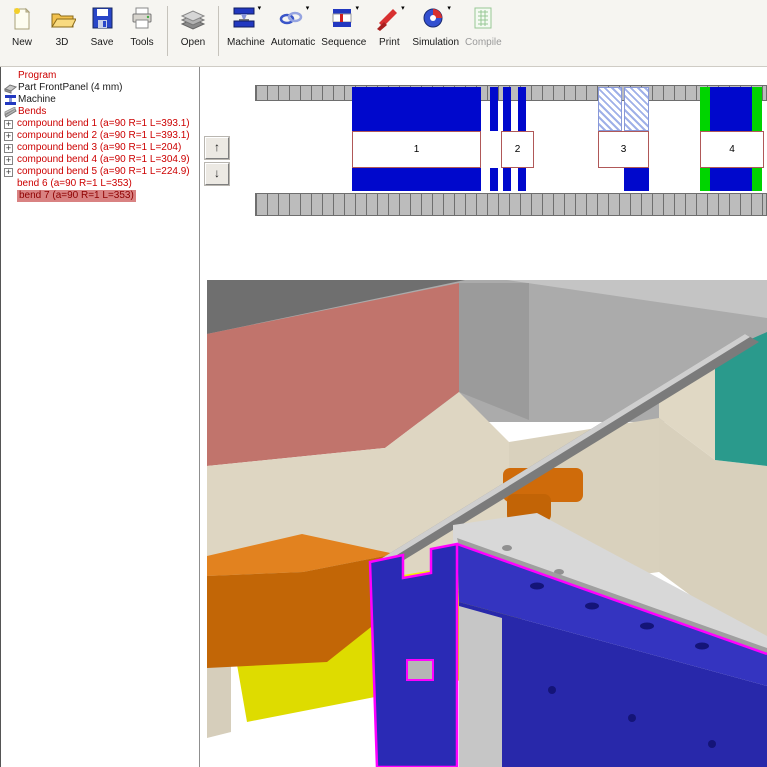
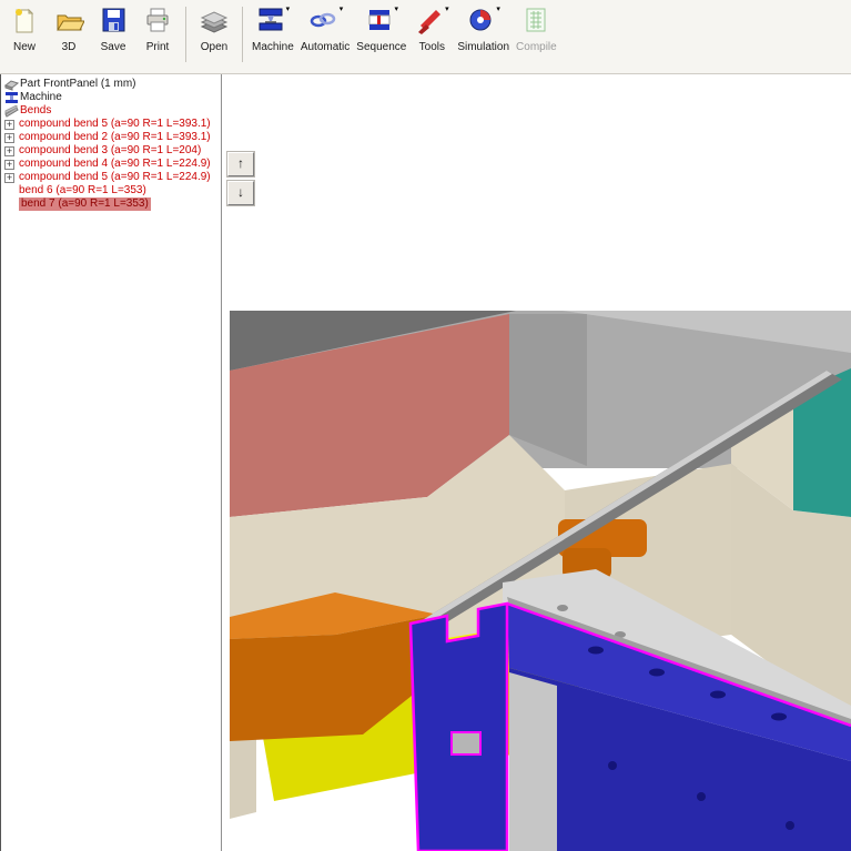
  New
  3D
  Save
- Tools
+ Print
  Open
  Machine
  Automatic
  Sequence
- Print
+ Tools
  Simulation
  Compile
- Program
- Part FrontPanel (4 mm)
+ Part FrontPanel (1 mm)
  Machine
  Bends
  +
- compound bend 1 (a=90 R=1 L=393.1)
+ compound bend 5 (a=90 R=1 L=393.1)
  +
  compound bend 2 (a=90 R=1 L=393.1)
  +
  compound bend 3 (a=90 R=1 L=204)
  +
- compound bend 4 (a=90 R=1 L=304.9)
+ compound bend 4 (a=90 R=1 L=224.9)
  +
  compound bend 5 (a=90 R=1 L=224.9)
  bend 6 (a=90 R=1 L=353)
  bend 7 (a=90 R=1 L=353)
- 1
- 2
- 3
- 4
  ↑
  ↓
